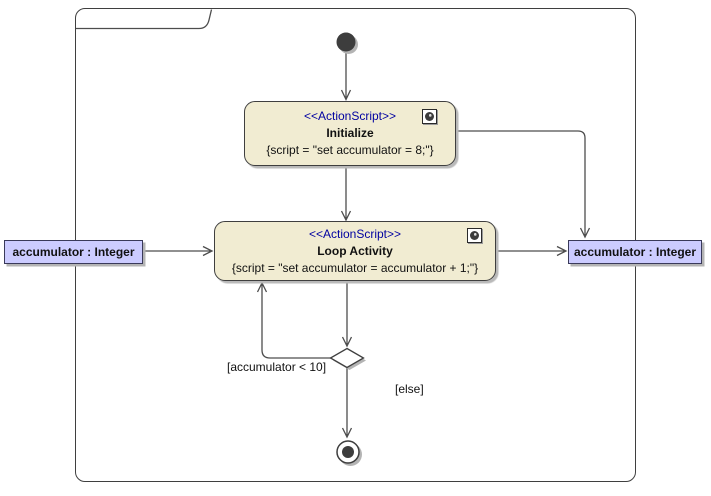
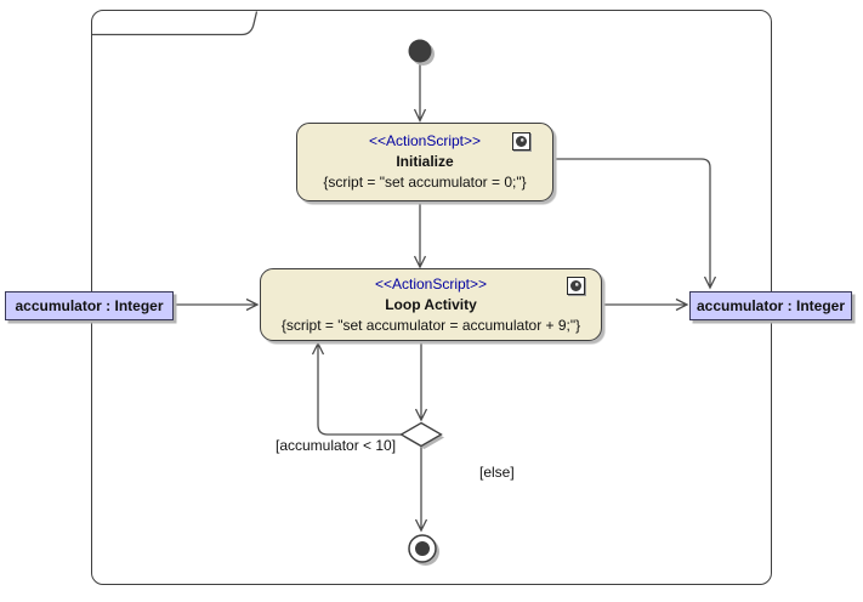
  <<ActionScript>>
  Initialize
- {script = "set accumulator = 8;"}
+ {script = "set accumulator = 0;"}
  <<ActionScript>>
  Loop Activity
- {script = "set accumulator = accumulator + 1;"}
+ {script = "set accumulator = accumulator + 9;"}
  accumulator : Integer
  accumulator : Integer
  [accumulator < 10]
  [else]
